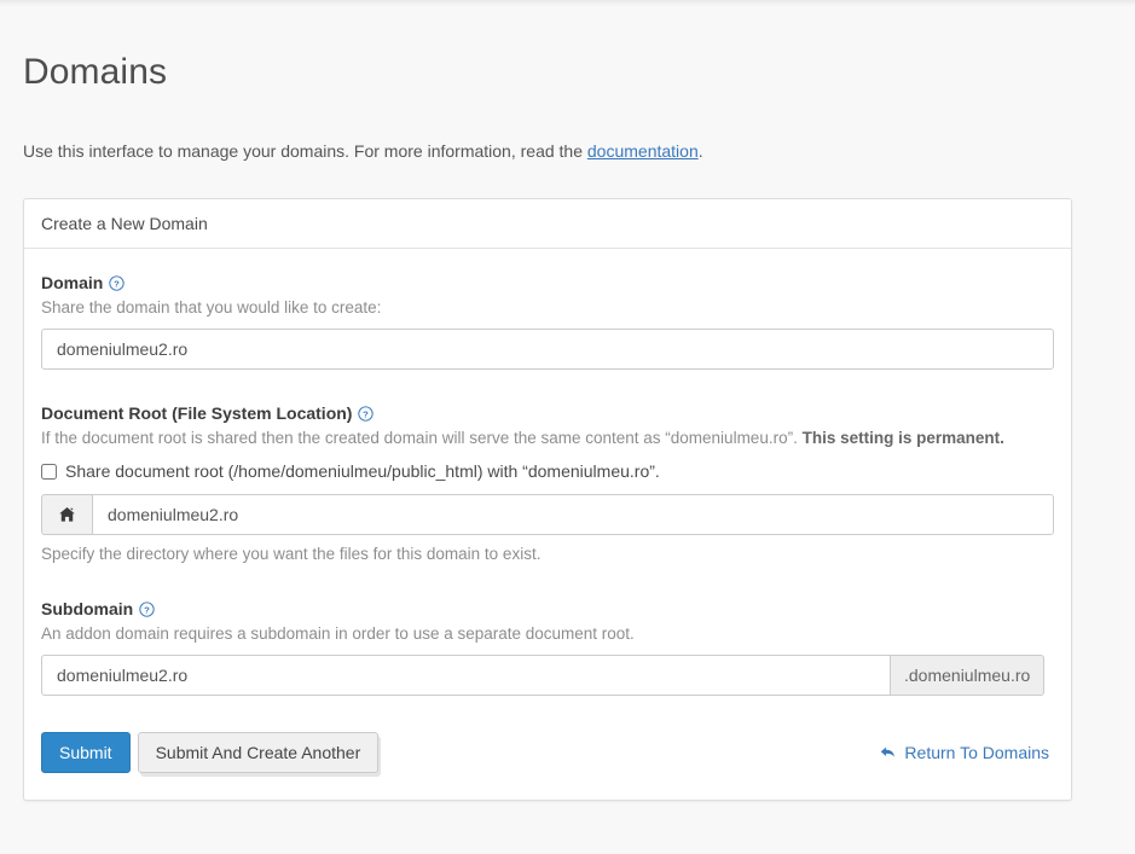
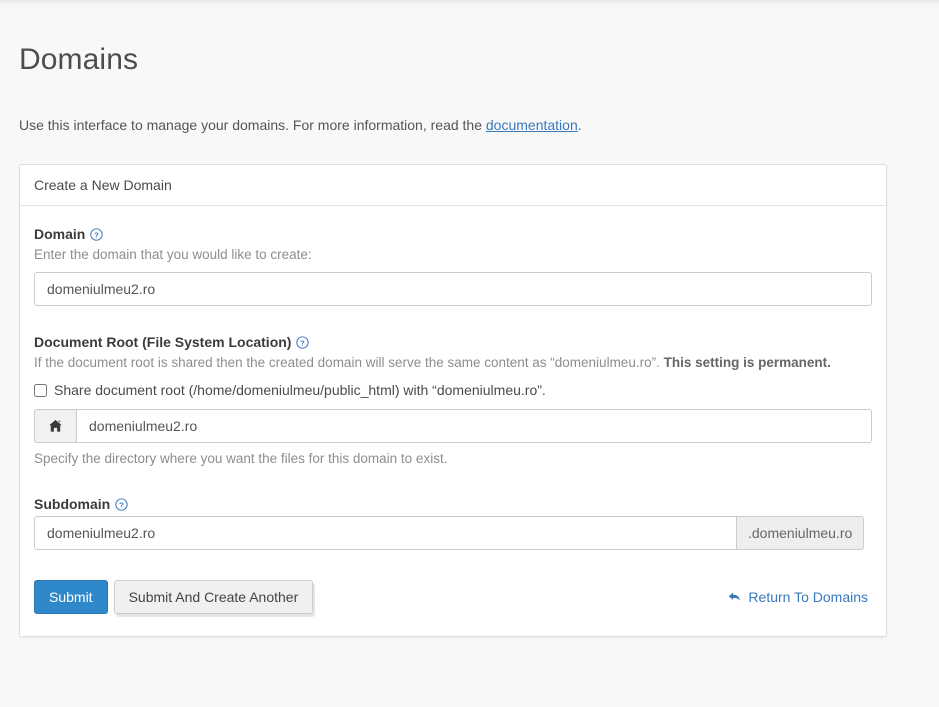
  Domains
  Use this interface to manage your domains. For more information, read the documentation.
  Create a New Domain
  Domain
  ?
- Share the domain that you would like to create:
+ Enter the domain that you would like to create:
  domeniulmeu2.ro
  Document Root (File System Location)
  ?
  If the document root is shared then the created domain will serve the same content as “domeniulmeu.ro”. This setting is permanent.
  Share document root (/home/domeniulmeu/public_html) with “domeniulmeu.ro”.
  domeniulmeu2.ro
  Specify the directory where you want the files for this domain to exist.
  Subdomain
  ?
- An addon domain requires a subdomain in order to use a separate document root.
  domeniulmeu2.ro
  .domeniulmeu.ro
  Submit
  Submit And Create Another
  Return To Domains
